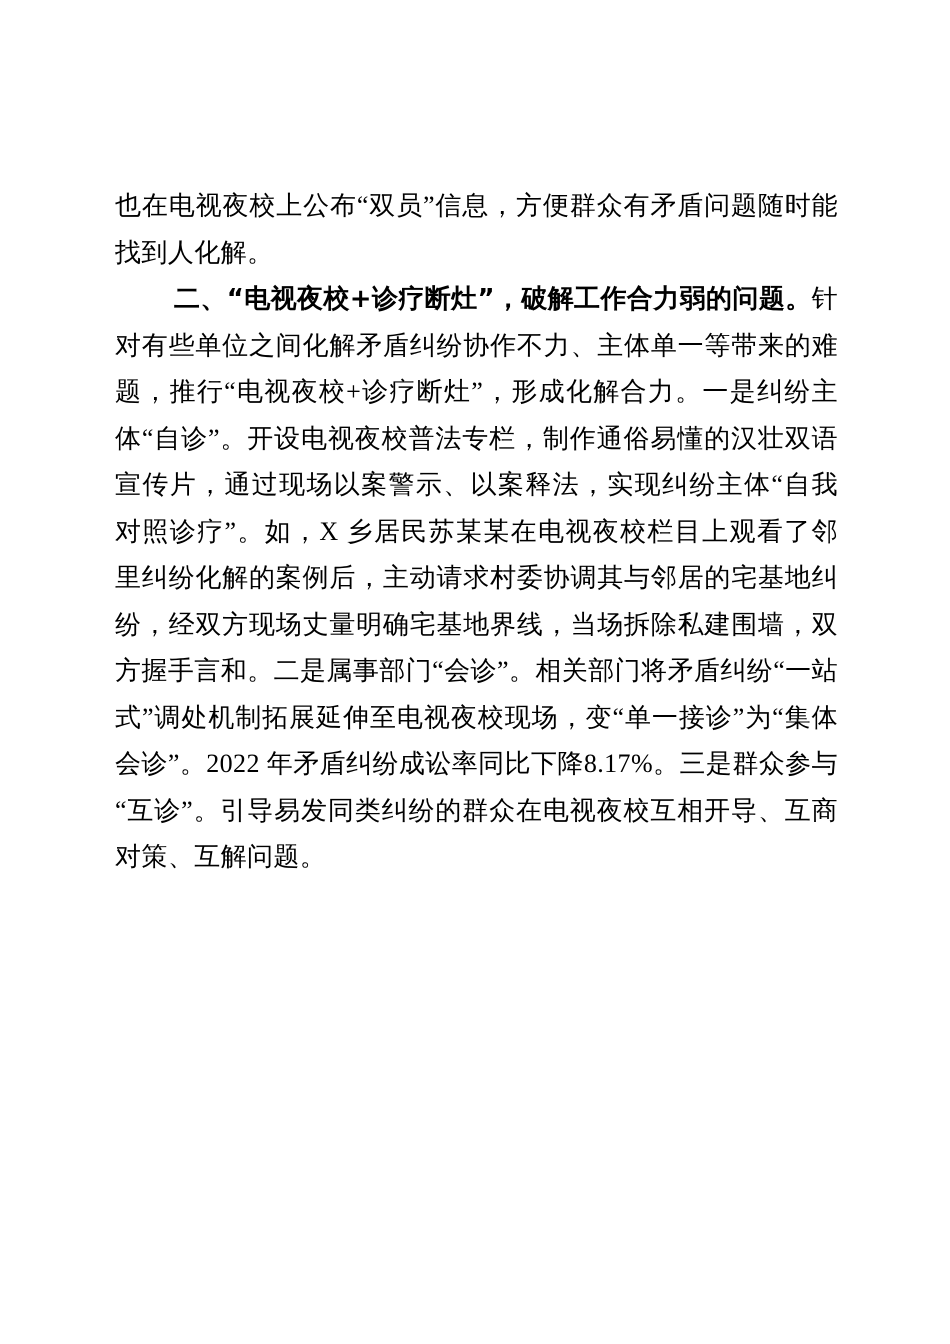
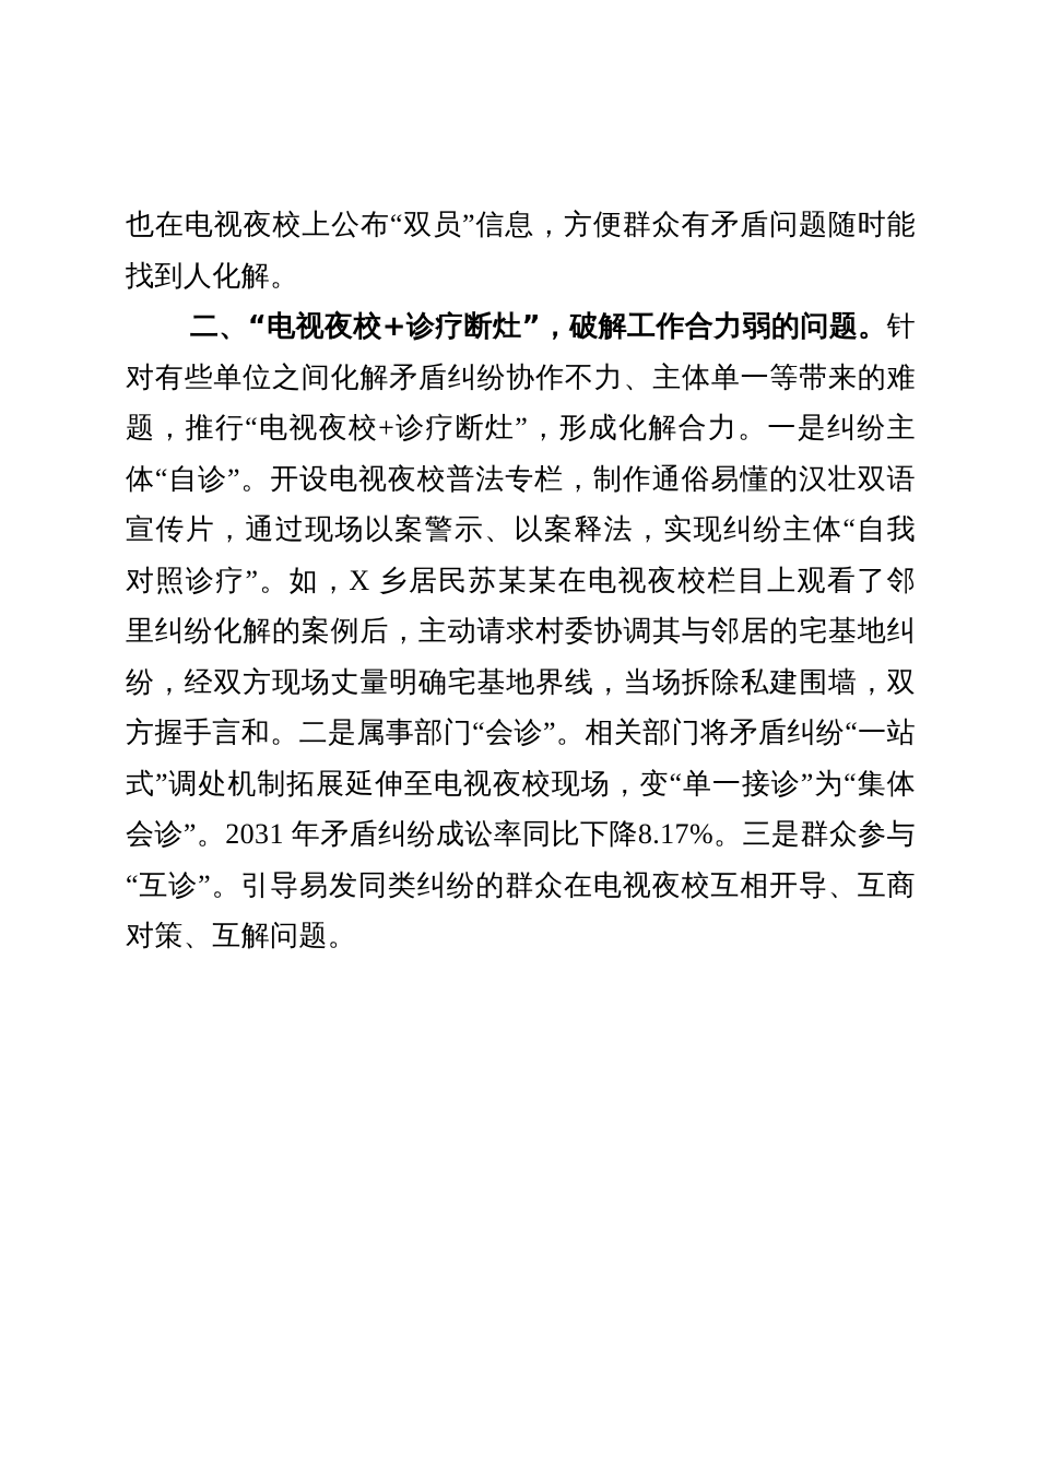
  也在电视夜校上公布“双员”信息，方便群众有矛盾问题随时能找到人化解。
- 二、“电视夜校+诊疗断灶”，破解工作合力弱的问题。针对有些单位之间化解矛盾纠纷协作不力、主体单一等带来的难题，推行“电视夜校+诊疗断灶”，形成化解合力。一是纠纷主体“自诊”。开设电视夜校普法专栏，制作通俗易懂的汉壮双语宣传片，通过现场以案警示、以案释法，实现纠纷主体“自我对照诊疗”。如，X 乡居民苏某某在电视夜校栏目上观看了邻里纠纷化解的案例后，主动请求村委协调其与邻居的宅基地纠纷，经双方现场丈量明确宅基地界线，当场拆除私建围墙，双方握手言和。二是属事部门“会诊”。相关部门将矛盾纠纷“一站式”调处机制拓展延伸至电视夜校现场，变“单一接诊”为“集体会诊”。2022 年矛盾纠纷成讼率同比下降8.17%。三是群众参与“互诊”。引导易发同类纠纷的群众在电视夜校互相开导、互商对策、互解问题。
+ 二、“电视夜校+诊疗断灶”，破解工作合力弱的问题。针对有些单位之间化解矛盾纠纷协作不力、主体单一等带来的难题，推行“电视夜校+诊疗断灶”，形成化解合力。一是纠纷主体“自诊”。开设电视夜校普法专栏，制作通俗易懂的汉壮双语宣传片，通过现场以案警示、以案释法，实现纠纷主体“自我对照诊疗”。如，X 乡居民苏某某在电视夜校栏目上观看了邻里纠纷化解的案例后，主动请求村委协调其与邻居的宅基地纠纷，经双方现场丈量明确宅基地界线，当场拆除私建围墙，双方握手言和。二是属事部门“会诊”。相关部门将矛盾纠纷“一站式”调处机制拓展延伸至电视夜校现场，变“单一接诊”为“集体会诊”。2031 年矛盾纠纷成讼率同比下降8.17%。三是群众参与“互诊”。引导易发同类纠纷的群众在电视夜校互相开导、互商对策、互解问题。
